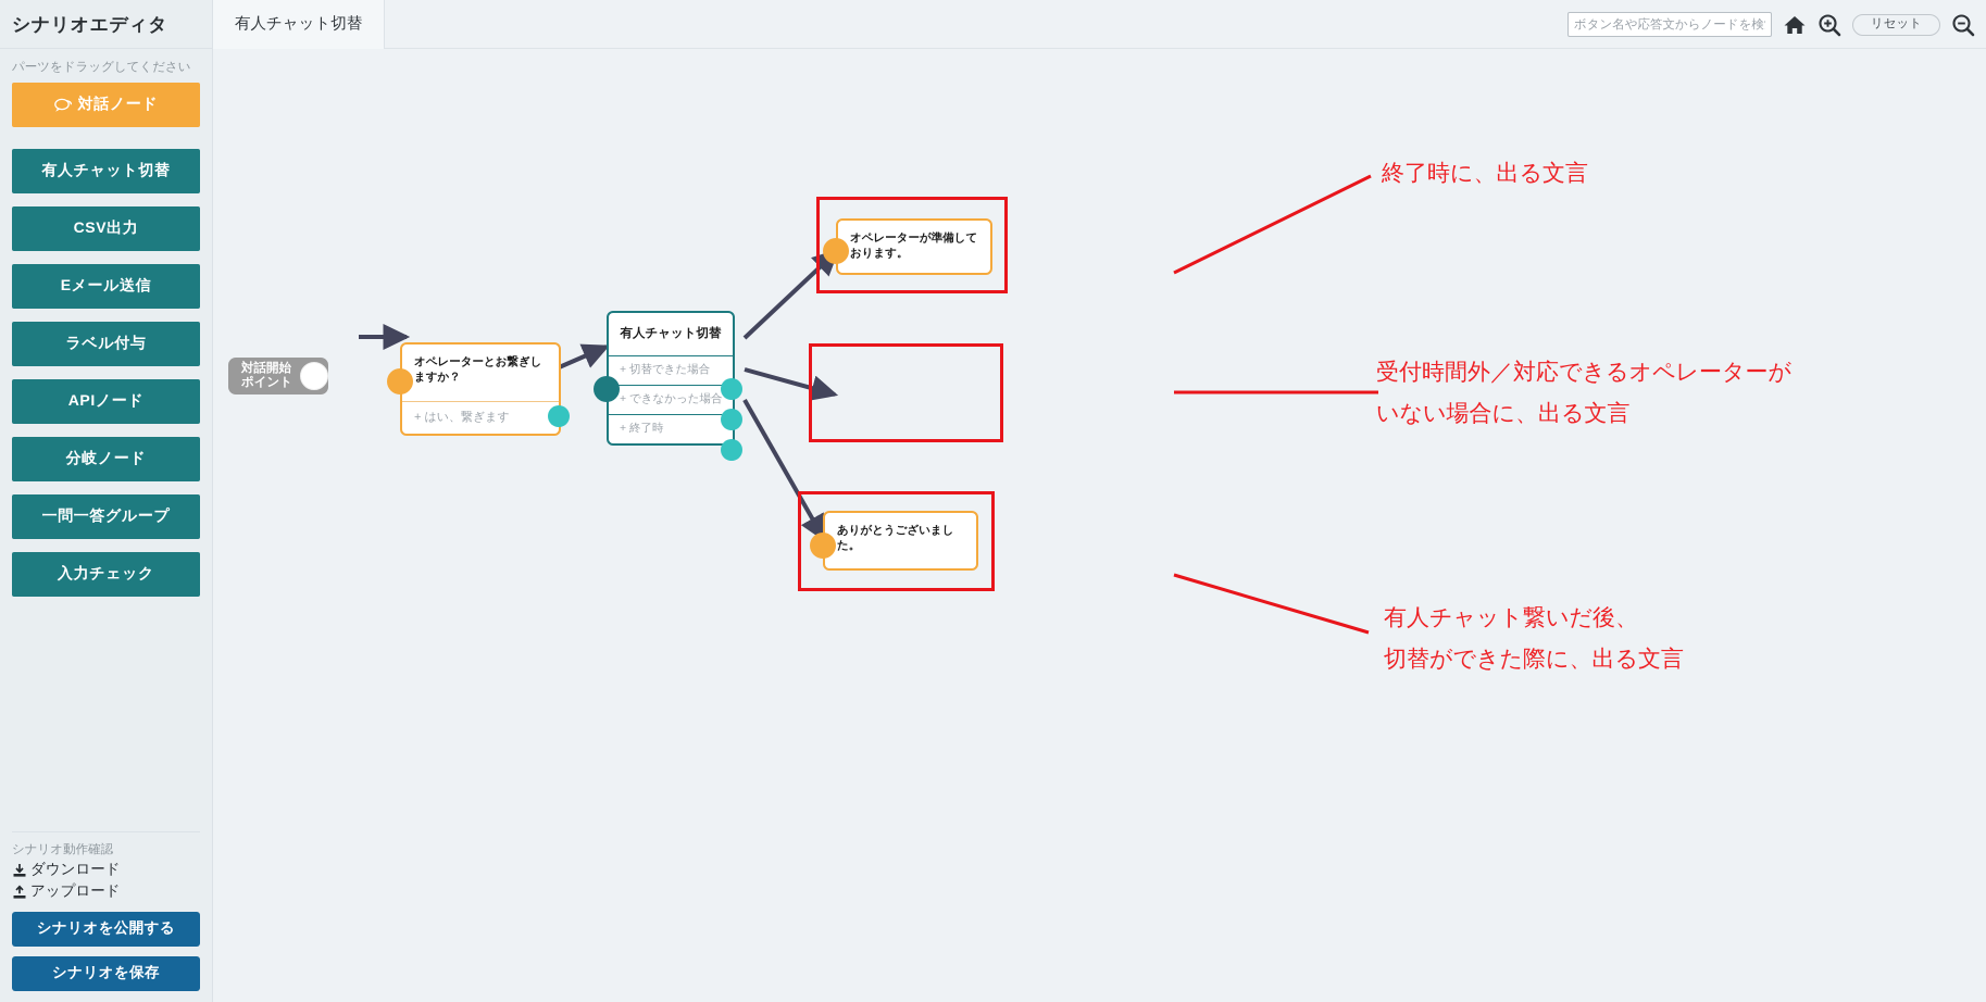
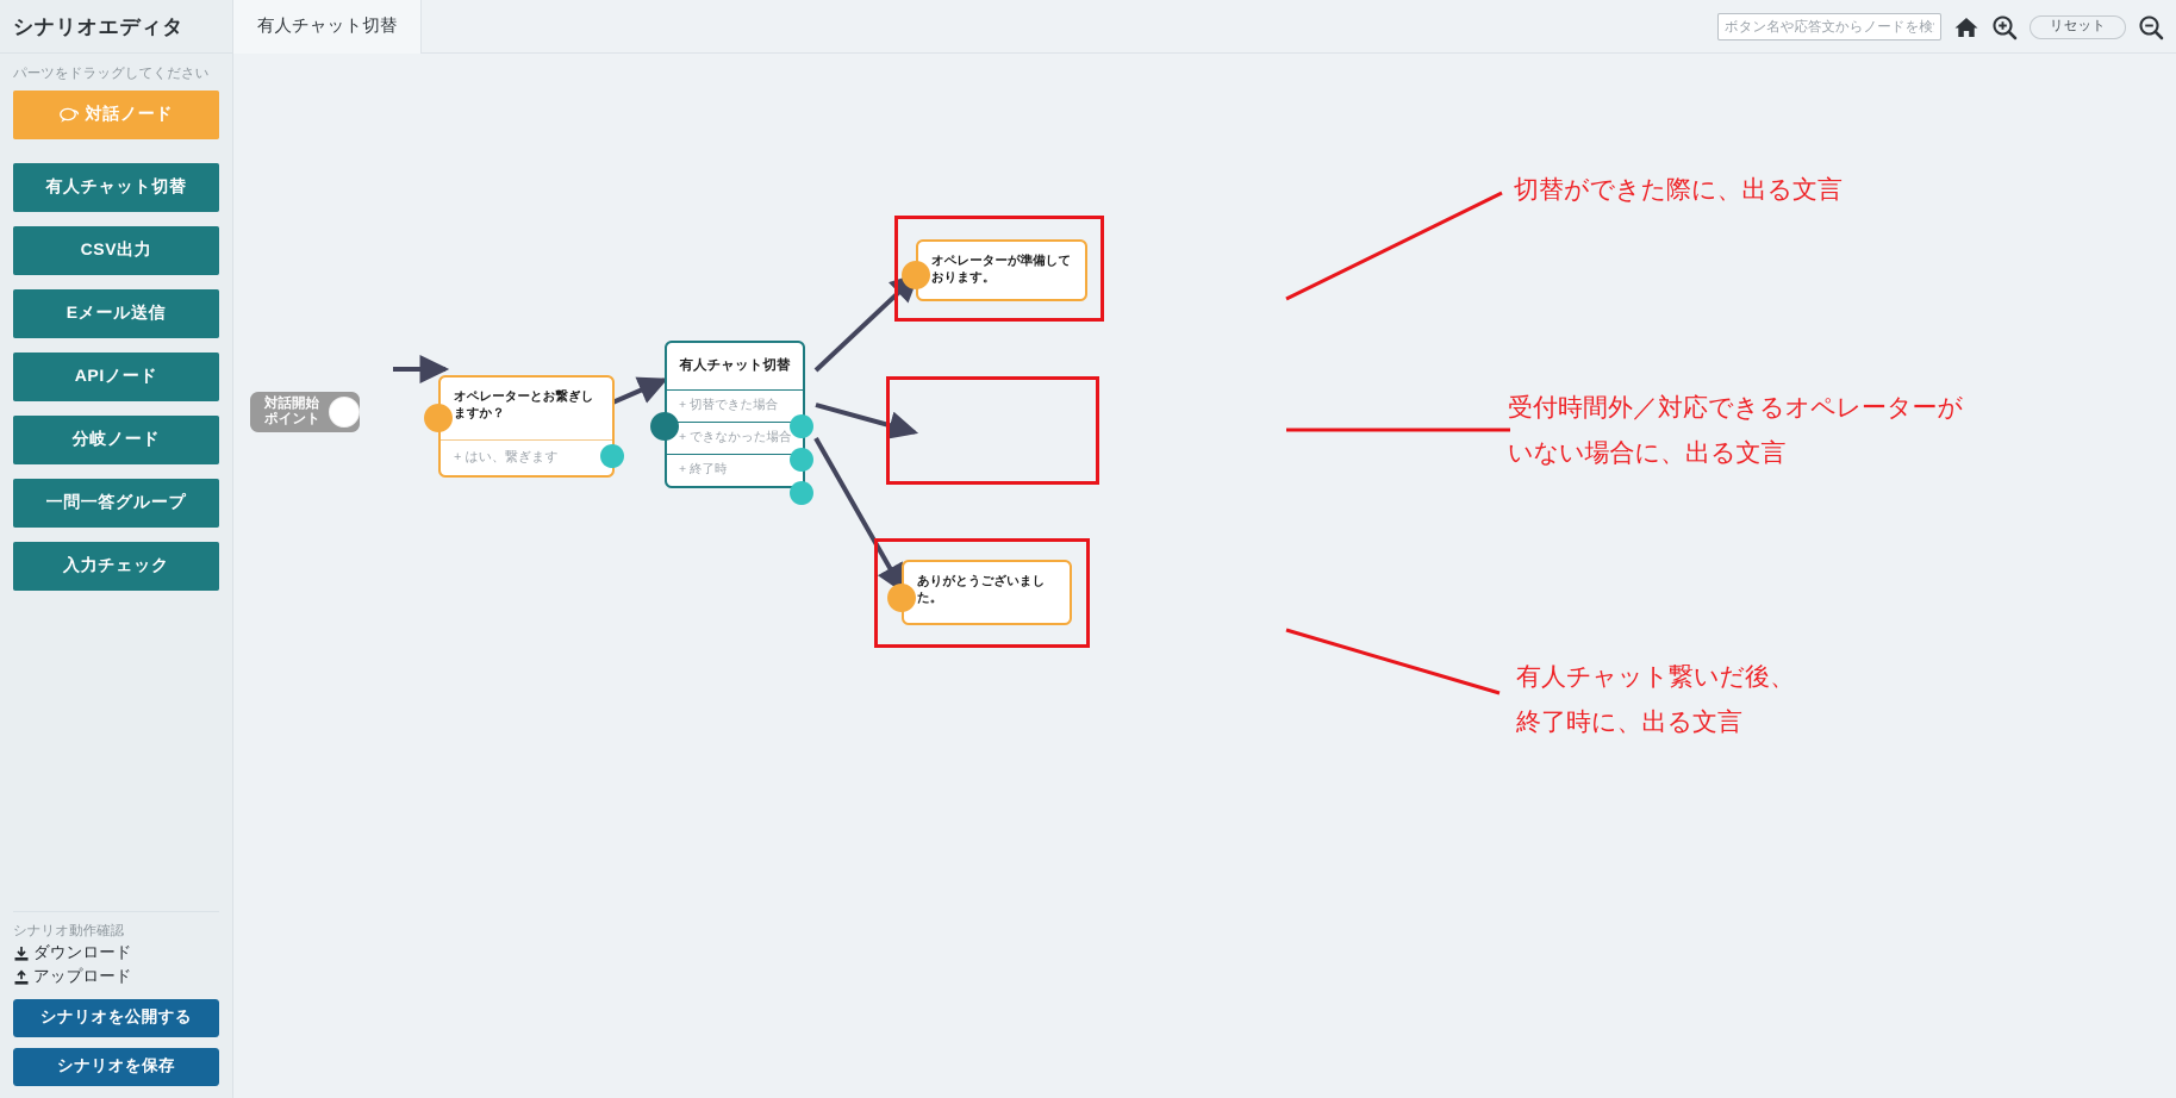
  シナリオエディタ
  パーツをドラッグしてください
  対話ノード
  有人チャット切替
  CSV出力
  Eメール送信
- ラベル付与
  APIノード
  分岐ノード
  一問一答グループ
  入力チェック
  シナリオ動作確認
  ダウンロード
  アップロード
  シナリオを公開する
  シナリオを保存
  有人チャット切替
  ボタン名や応答文からノードを検
  リセット
  対話開始
  ポイント
  オペレーターとお繋ぎしますか？
  + はい、繋ぎます
  有人チャット切替
  + 切替できた場合
  + できなかった場合
  + 終了時
  オペレーターが準備しております。
  ありがとうございました。
- 終了時に、出る文言
+ 切替ができた際に、出る文言
  受付時間外／対応できるオペレーターが
  いない場合に、出る文言
  有人チャット繋いだ後、
- 切替ができた際に、出る文言
+ 終了時に、出る文言
